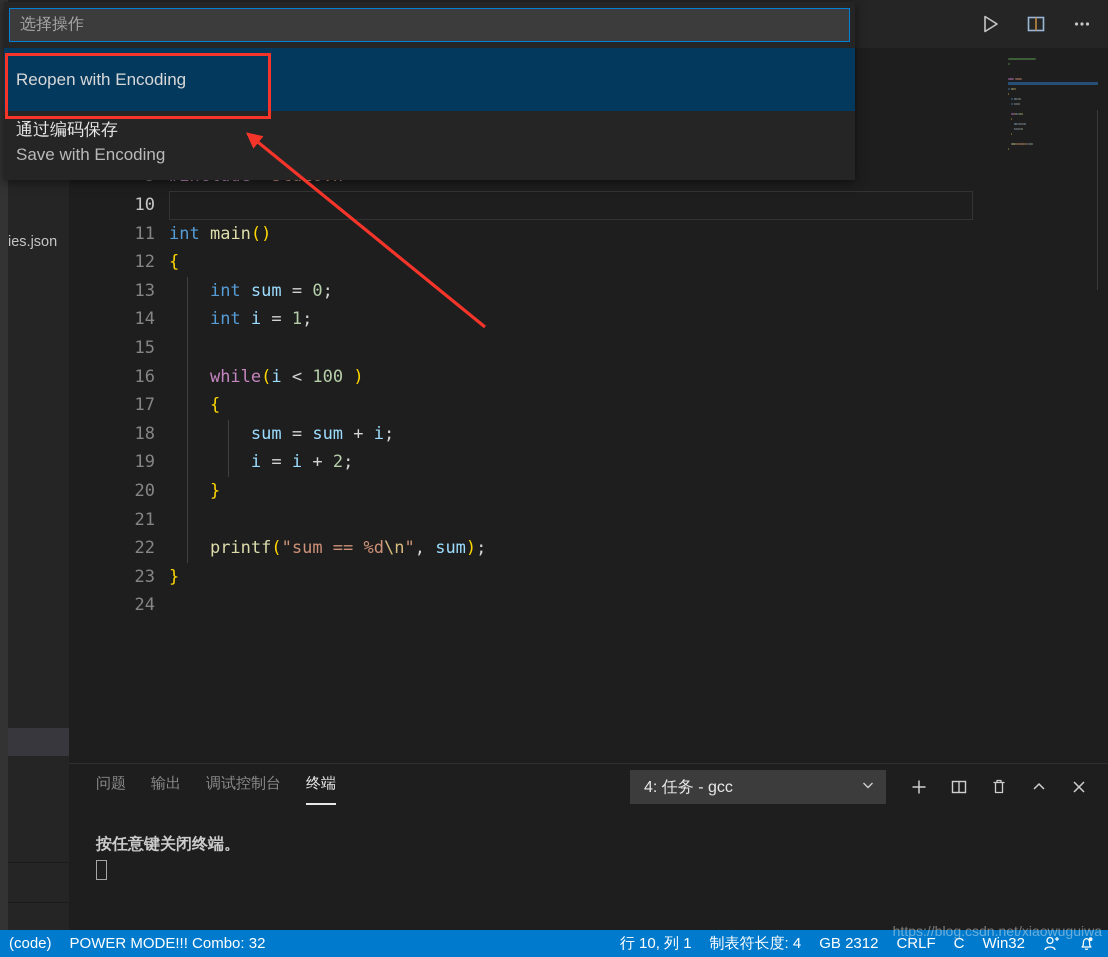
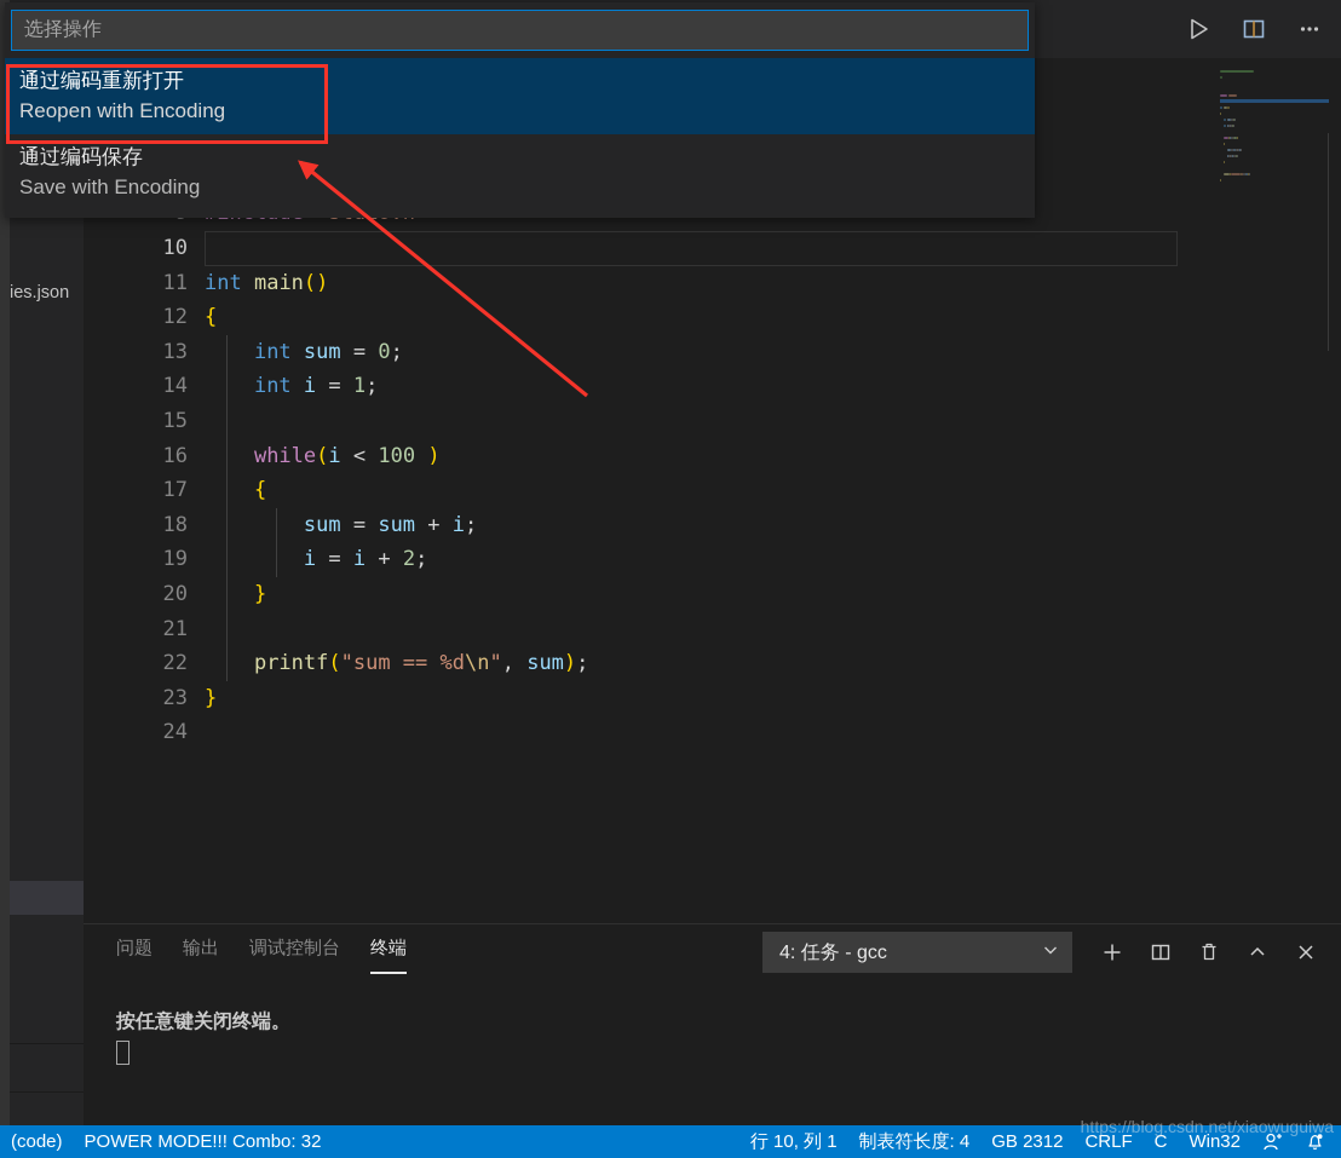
  ies.json
  10
  11
  int main()
  12
  {
  13
  int sum = 0;
  14
  int i = 1;
  15
  16
  while(i < 100 )
  17
  {
  18
  sum = sum + i;
  19
  i = i + 2;
  20
  }
  21
  22
  printf("sum == %d\n", sum);
  23
  }
  24
  问题
  输出
  调试控制台
  终端
  4: 任务 - gcc
  按任意键关闭终端。
  (code)
  POWER MODE!!! Combo: 32
  行 10, 列 1
  制表符长度: 4
  GB 2312
  CRLF
  C
  Win32
  选择操作
+ 通过编码重新打开
  Reopen with Encoding
  通过编码保存
  Save with Encoding
  https://blog.csdn.net/xiaowuguiwa
